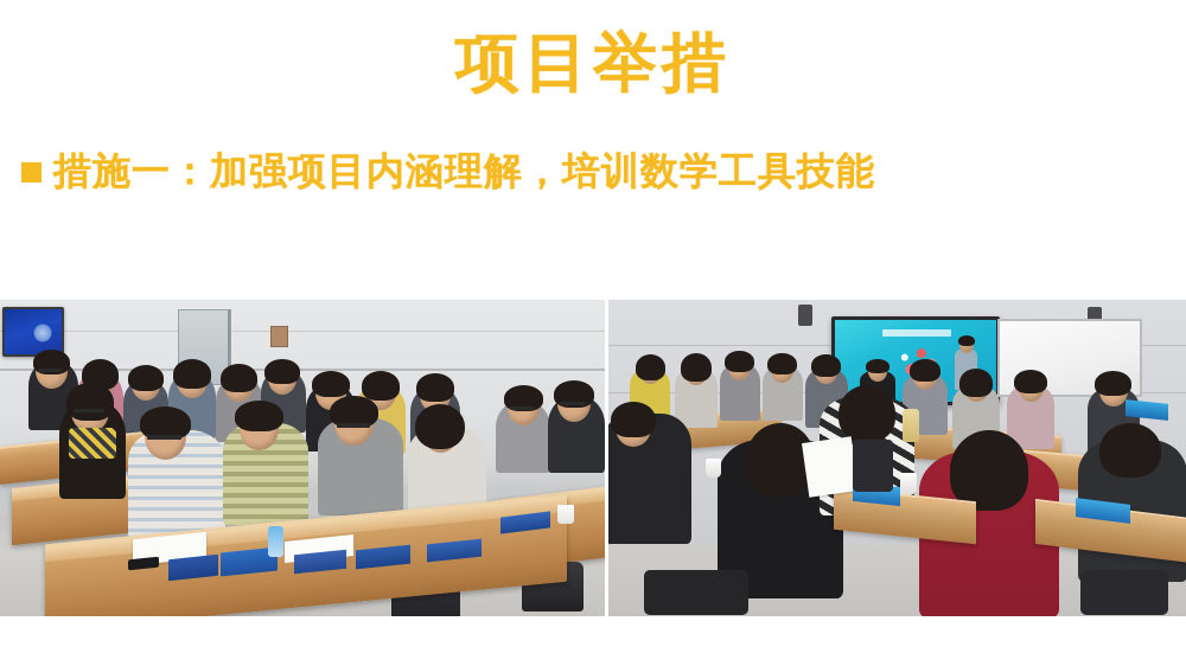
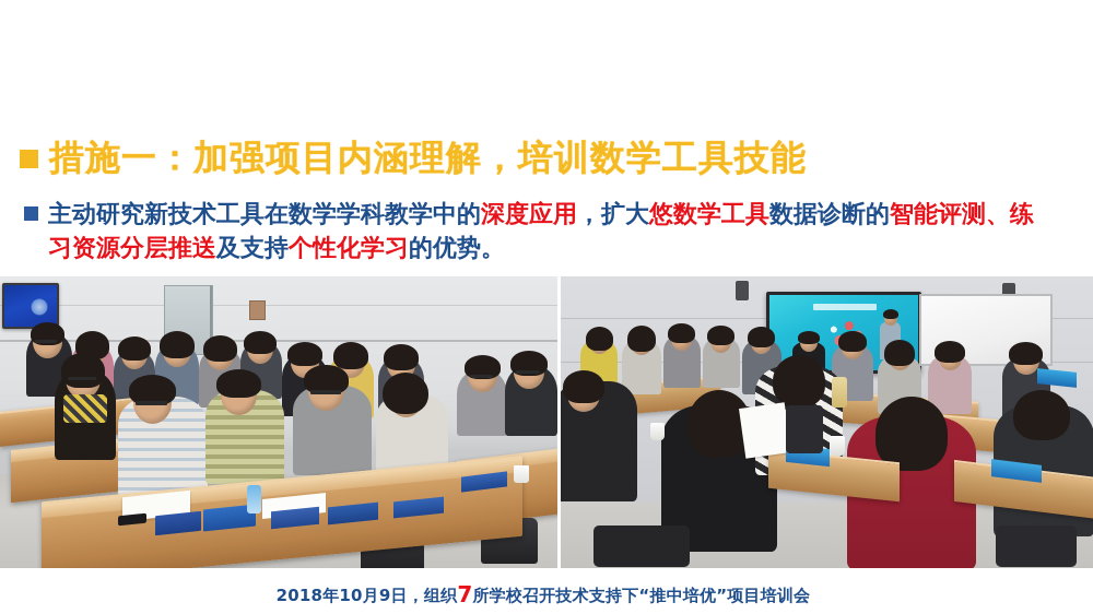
- 项目举措
  措施一：加强项目内涵理解，培训数学工具技能
+ 主动研究新技术工具在数学学科教学中的深度应用，扩大悠数学工具数据诊断的智能评测、练习资源分层推送及支持个性化学习的优势。
+ 2018年10月9日，组织7所学校召开技术支持下“推中培优”项目培训会
